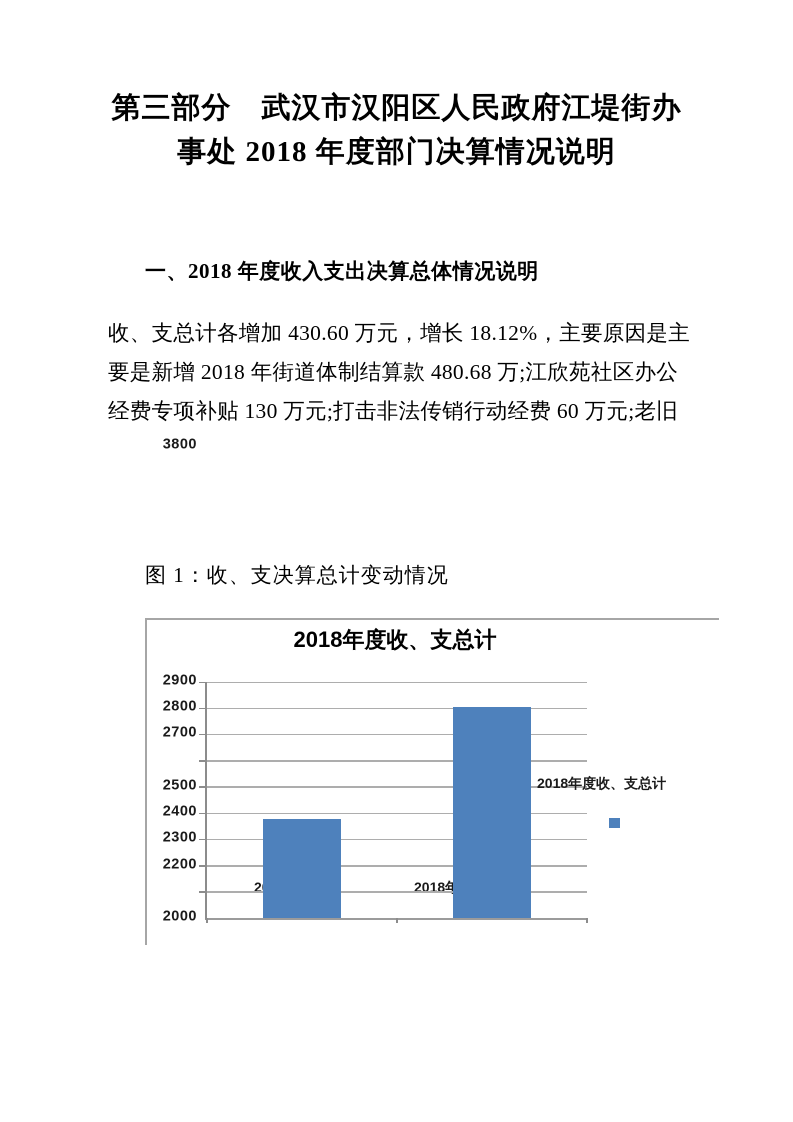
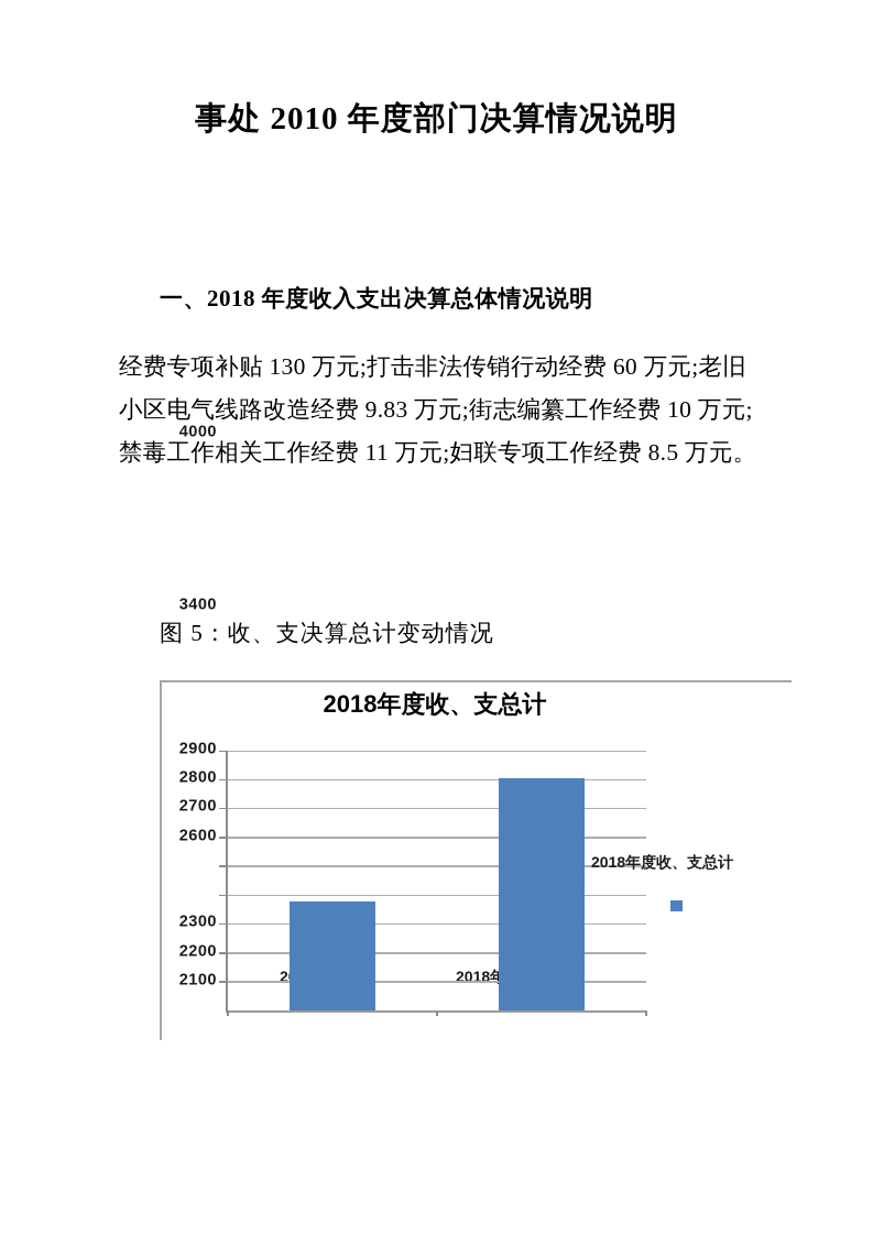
- 第三部分 武汉市汉阳区人民政府江堤街办
- 事处 2018 年度部门决算情况说明
+ 事处 2010 年度部门决算情况说明
  一、2018 年度收入支出决算总体情况说明
- 收、支总计各增加 430.60 万元，增长 18.12%，主要原因是主
- 要是新增 2018 年街道体制结算款 480.68 万;江欣苑社区办公
  经费专项补贴 130 万元;打击非法传销行动经费 60 万元;老旧
+ 小区电气线路改造经费 9.83 万元;街志编纂工作经费 10 万元;
+ 禁毒工作相关工作经费 11 万元;妇联专项工作经费 8.5 万元。
- 图 1：收、支决算总计变动情况
+ 图 5：收、支决算总计变动情况
  2018年度收、支总计
  2018
  2900
  2800
  2700
- 2000
+ 2600
- 2500
+ 4000
- 2400
+ 3400
  2300
  2200
- 3800
+ 2100
  2018年度收、支总计
